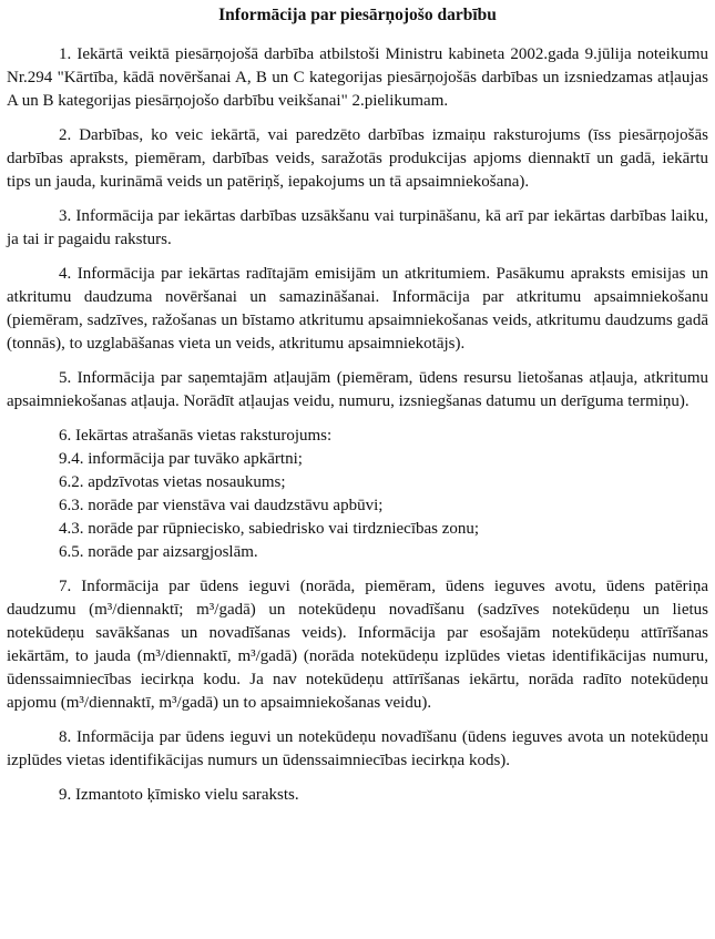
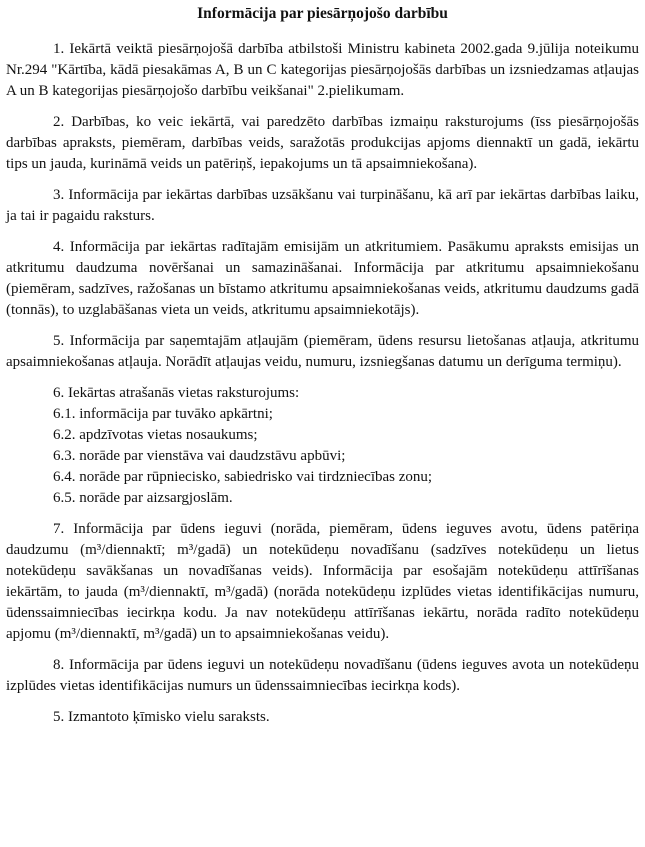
  Informācija par piesārņojošo darbību
- 1. Iekārtā veiktā piesārņojošā darbība atbilstoši Ministru kabineta 2002.gada 9.jūlija noteikumu Nr.294 "Kārtība, kādā novēršanai A, B un C kategorijas piesārņojošās darbības un izsniedzamas atļaujas A un B kategorijas piesārņojošo darbību veikšanai" 2.pielikumam.
+ 1. Iekārtā veiktā piesārņojošā darbība atbilstoši Ministru kabineta 2002.gada 9.jūlija noteikumu Nr.294 "Kārtība, kādā piesakāmas A, B un C kategorijas piesārņojošās darbības un izsniedzamas atļaujas A un B kategorijas piesārņojošo darbību veikšanai" 2.pielikumam.
  2. Darbības, ko veic iekārtā, vai paredzēto darbības izmaiņu raksturojums (īss piesārņojošās darbības apraksts, piemēram, darbības veids, saražotās produkcijas apjoms diennaktī un gadā, iekārtu tips un jauda, kurināmā veids un patēriņš, iepakojums un tā apsaimniekošana).
  3. Informācija par iekārtas darbības uzsākšanu vai turpināšanu, kā arī par iekārtas darbības laiku, ja tai ir pagaidu raksturs.
  4. Informācija par iekārtas radītajām emisijām un atkritumiem. Pasākumu apraksts emisijas un atkritumu daudzuma novēršanai un samazināšanai. Informācija par atkritumu apsaimniekošanu (piemēram, sadzīves, ražošanas un bīstamo atkritumu apsaimniekošanas veids, atkritumu daudzums gadā (tonnās), to uzglabāšanas vieta un veids, atkritumu apsaimniekotājs).
  5. Informācija par saņemtajām atļaujām (piemēram, ūdens resursu lietošanas atļauja, atkritumu apsaimniekošanas atļauja. Norādīt atļaujas veidu, numuru, izsniegšanas datumu un derīguma termiņu).
  6. Iekārtas atrašanās vietas raksturojums:
- 9.4. informācija par tuvāko apkārtni;
+ 6.1. informācija par tuvāko apkārtni;
  6.2. apdzīvotas vietas nosaukums;
  6.3. norāde par vienstāva vai daudzstāvu apbūvi;
- 4.3. norāde par rūpniecisko, sabiedrisko vai tirdzniecības zonu;
+ 6.4. norāde par rūpniecisko, sabiedrisko vai tirdzniecības zonu;
  6.5. norāde par aizsargjoslām.
  7. Informācija par ūdens ieguvi (norāda, piemēram, ūdens ieguves avotu, ūdens patēriņa daudzumu (m³/diennaktī; m³/gadā) un notekūdeņu novadīšanu (sadzīves notekūdeņu un lietus notekūdeņu savākšanas un novadīšanas veids). Informācija par esošajām notekūdeņu attīrīšanas iekārtām, to jauda (m³/diennaktī, m³/gadā) (norāda notekūdeņu izplūdes vietas identifikācijas numuru, ūdenssaimniecības iecirkņa kodu. Ja nav notekūdeņu attīrīšanas iekārtu, norāda radīto notekūdeņu apjomu (m³/diennaktī, m³/gadā) un to apsaimniekošanas veidu).
  8. Informācija par ūdens ieguvi un notekūdeņu novadīšanu (ūdens ieguves avota un notekūdeņu izplūdes vietas identifikācijas numurs un ūdenssaimniecības iecirkņa kods).
- 9. Izmantoto ķīmisko vielu saraksts.
+ 5. Izmantoto ķīmisko vielu saraksts.
